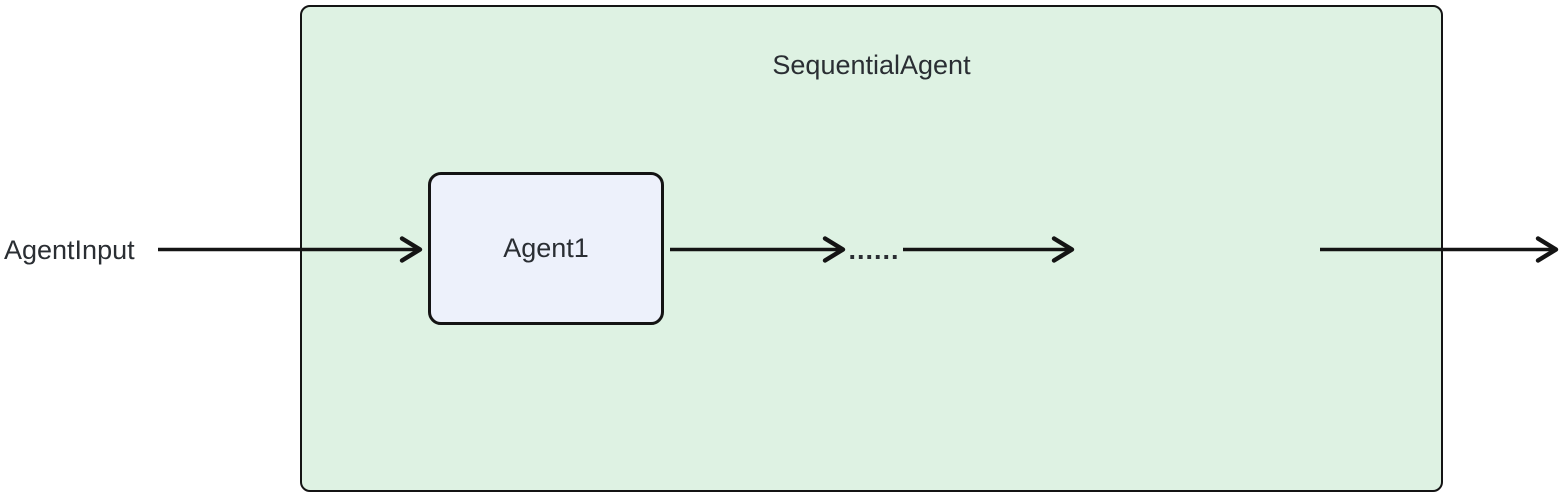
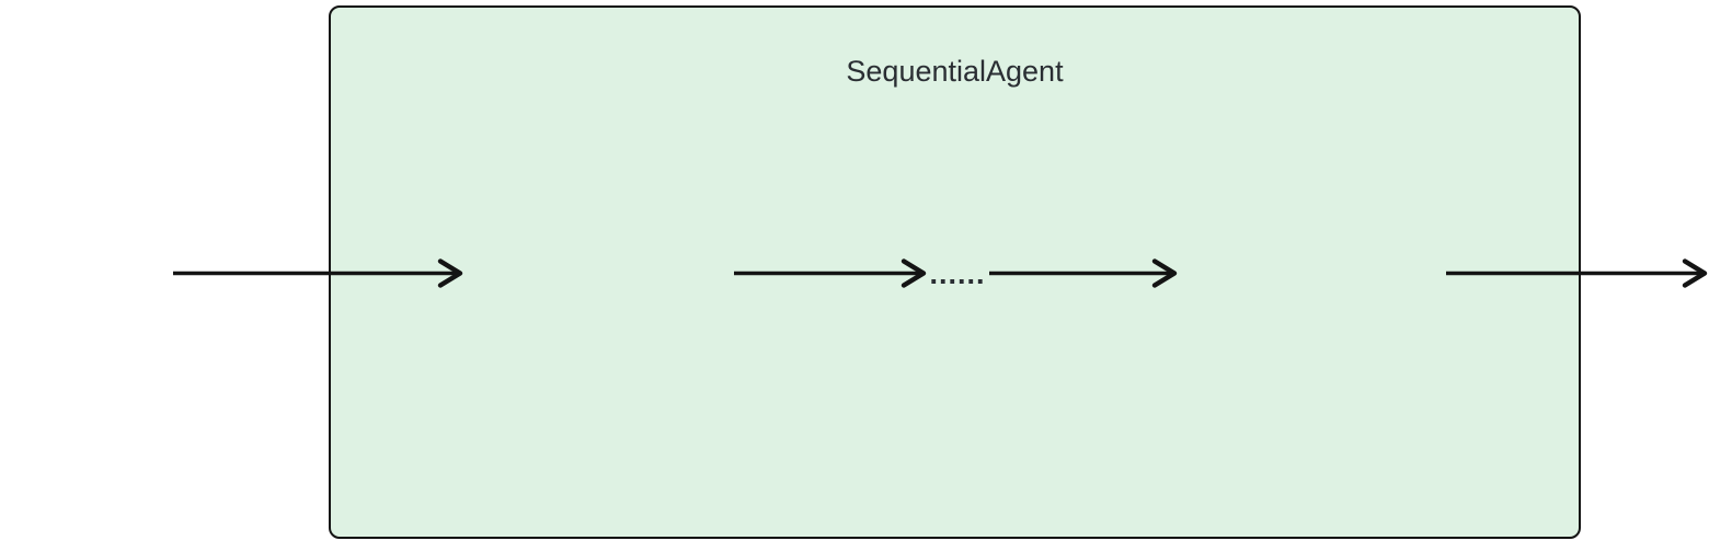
  SequentialAgent
- AgentInput
- Agent1
  ......
